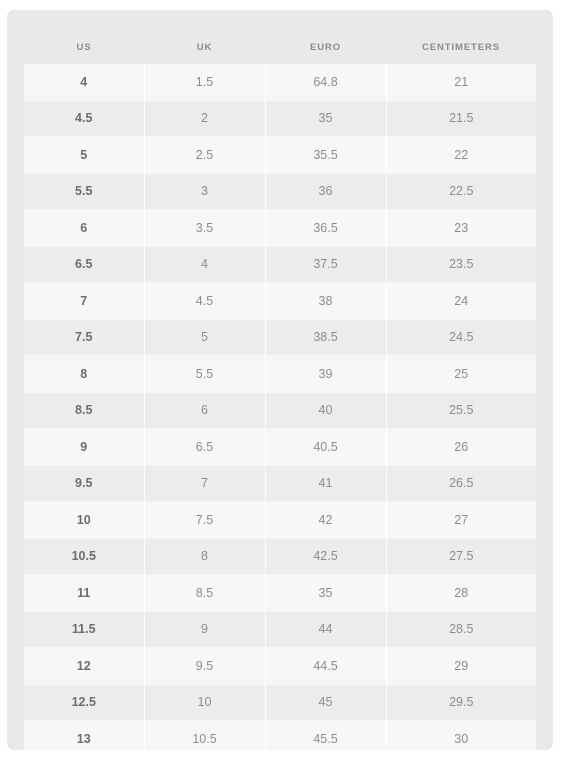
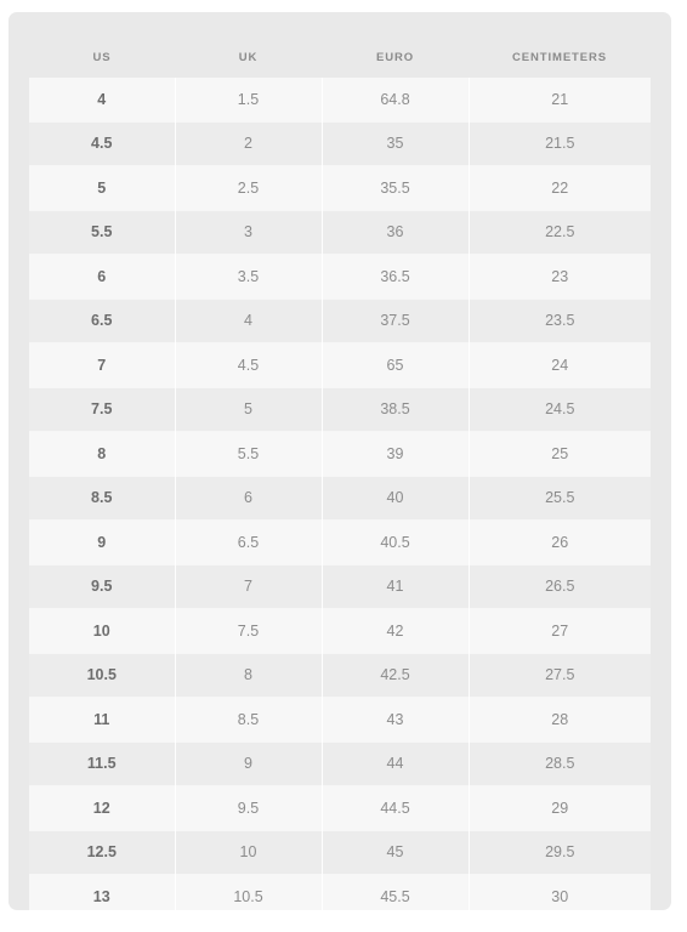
  US	UK	EURO	CENTIMETERS
  4	1.5	64.8	21
  4.5	2	35	21.5
  5	2.5	35.5	22
  5.5	3	36	22.5
  6	3.5	36.5	23
  6.5	4	37.5	23.5
- 7	4.5	38	24
+ 7	4.5	65	24
  7.5	5	38.5	24.5
  8	5.5	39	25
  8.5	6	40	25.5
  9	6.5	40.5	26
  9.5	7	41	26.5
  10	7.5	42	27
  10.5	8	42.5	27.5
- 11	8.5	35	28
+ 11	8.5	43	28
  11.5	9	44	28.5
  12	9.5	44.5	29
  12.5	10	45	29.5
  13	10.5	45.5	30
